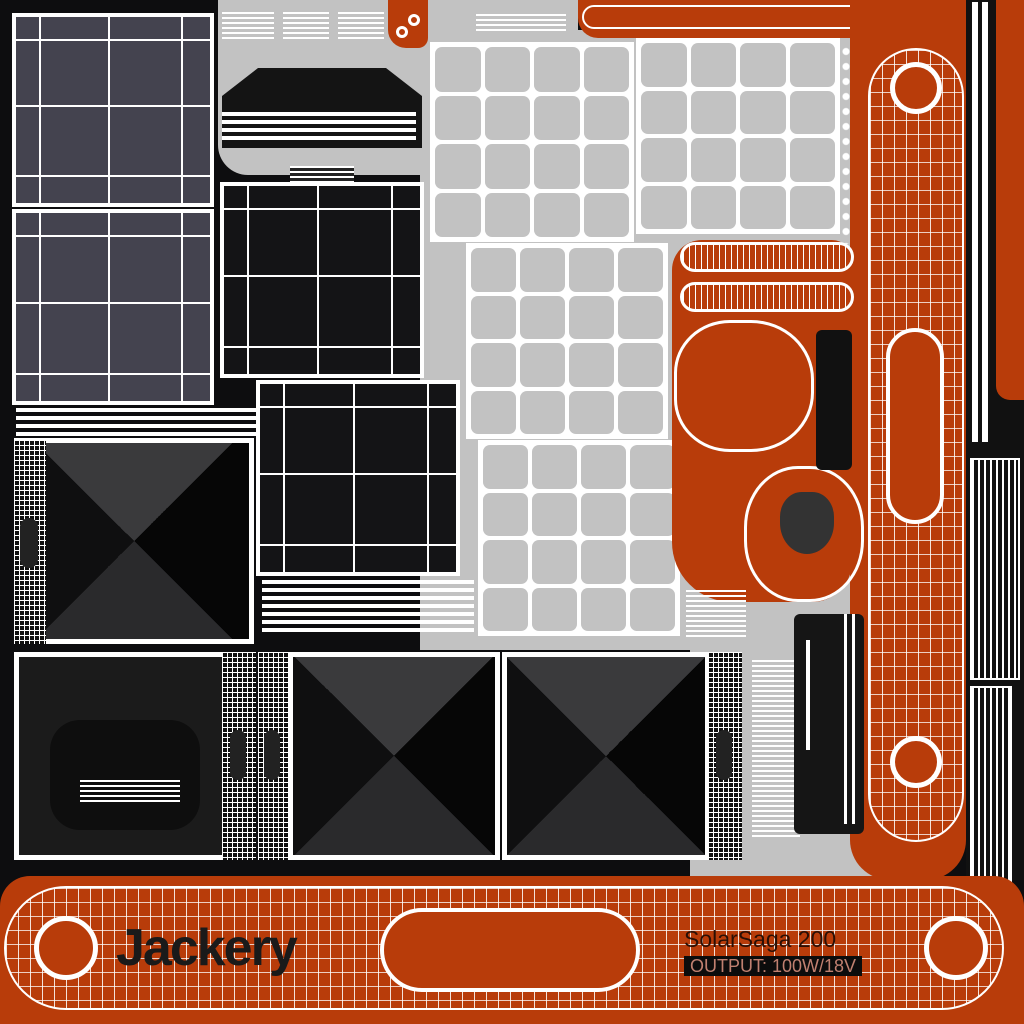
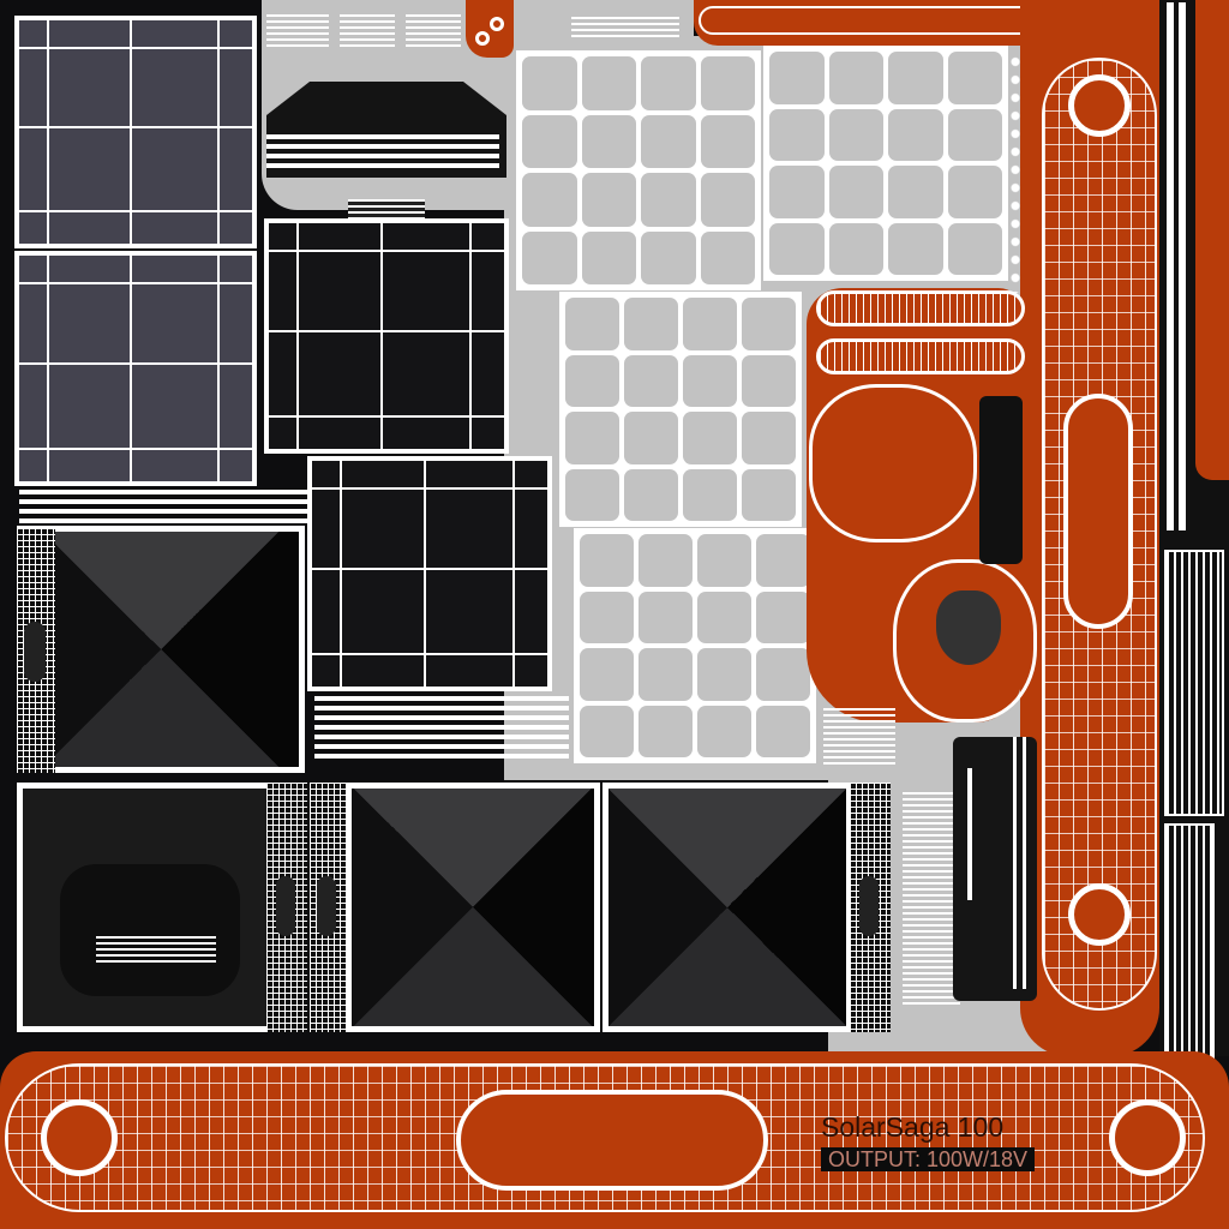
- Jackery
- SolarSaga 200
+ SolarSaga 100
  OUTPUT: 100W/18V
